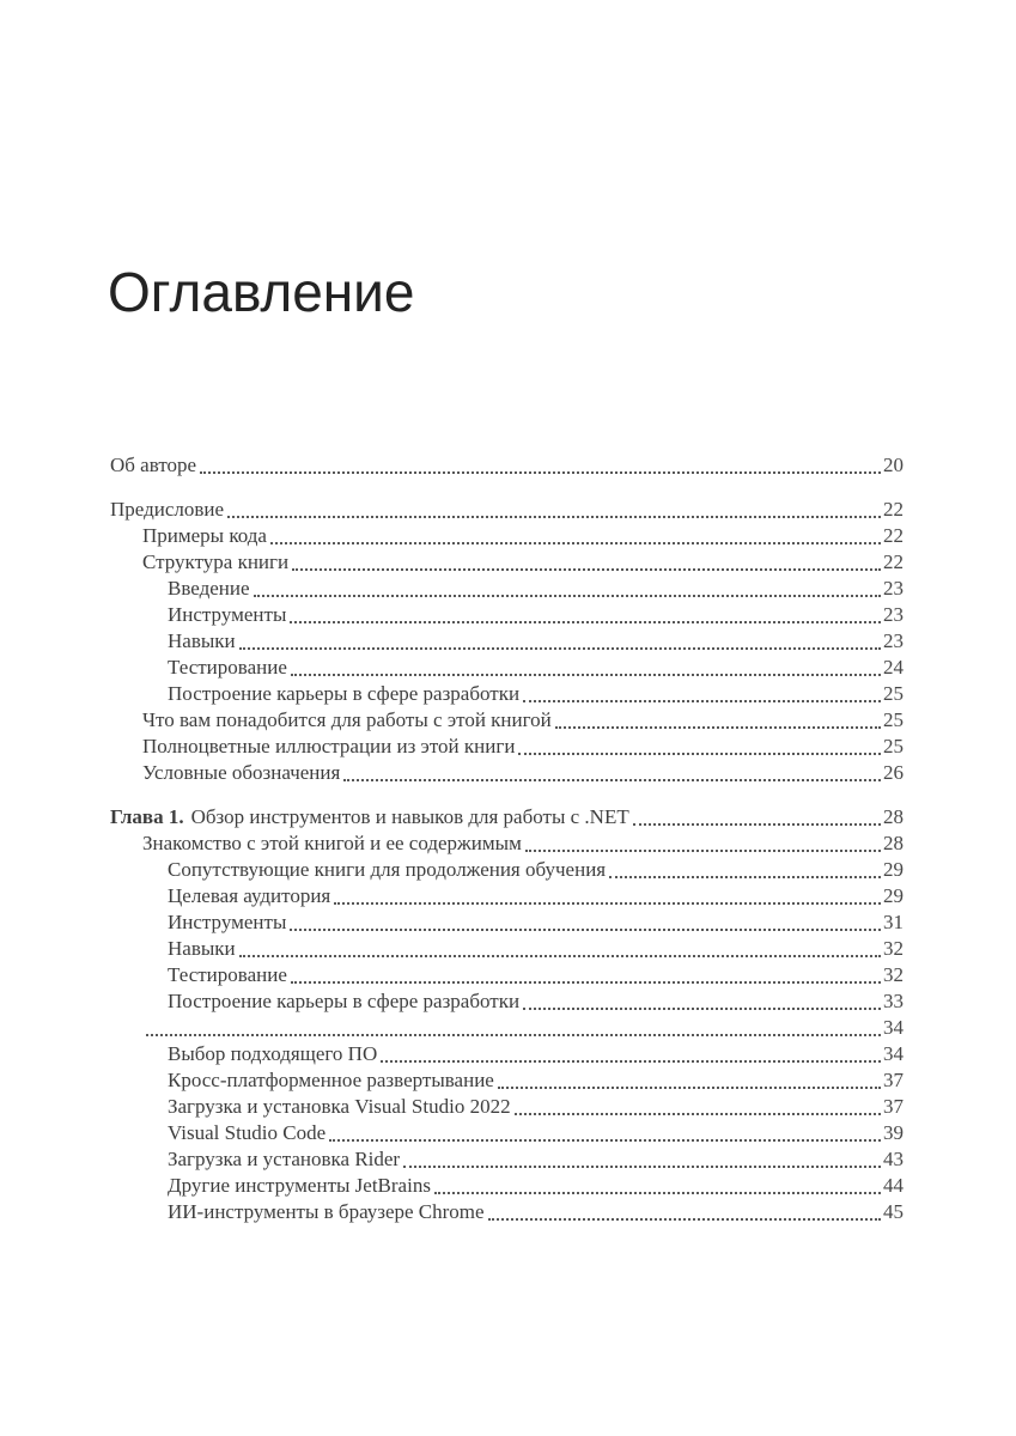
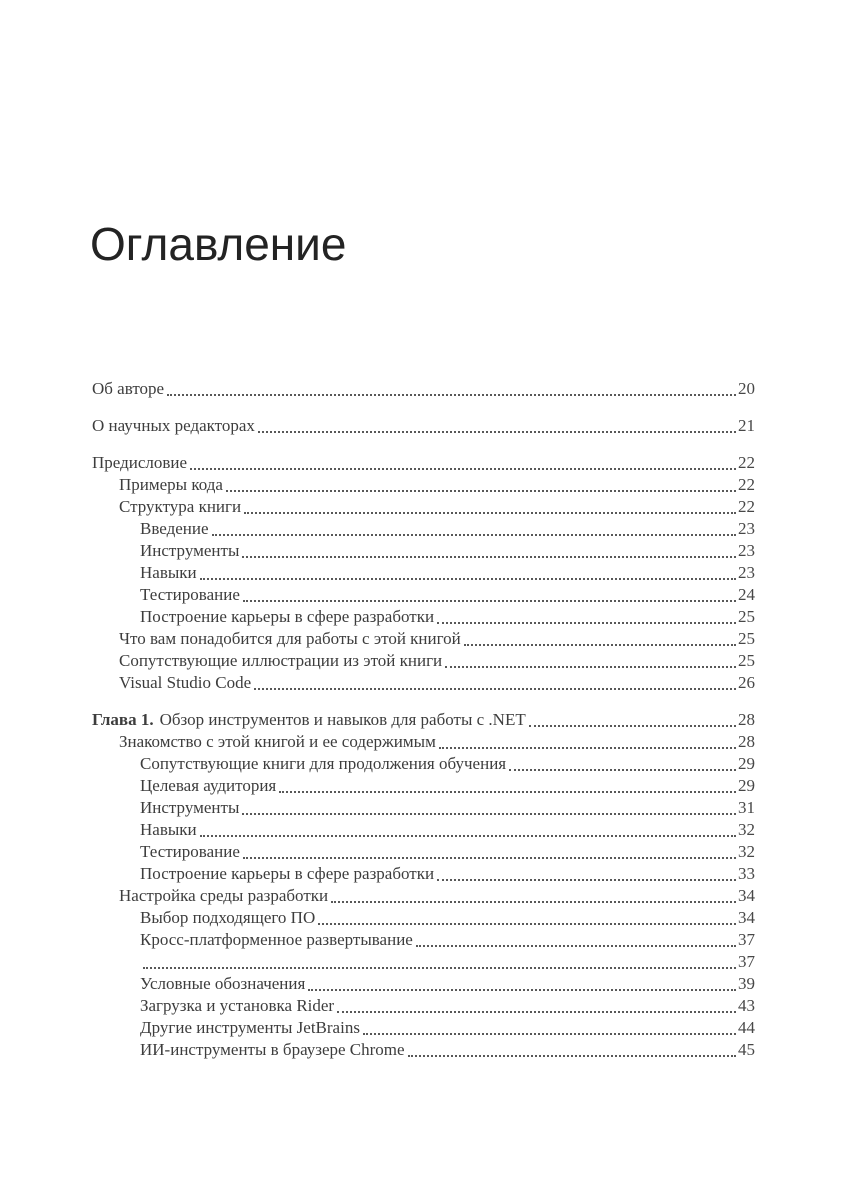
  Оглавление
  Об авторе
  20
+ О научных редакторах
+ 21
  Предисловие
  22
  Примеры кода
  22
  Структура книги
  22
  Введение
  23
  Инструменты
  23
  Навыки
  23
  Тестирование
  24
  Построение карьеры в сфере разработки
  25
  Что вам понадобится для работы с этой книгой
  25
- Полноцветные иллюстрации из этой книги
+ Сопутствующие иллюстрации из этой книги
  25
- Условные обозначения
+ Visual Studio Code
  26
  Глава 1. Обзор инструментов и навыков для работы с .NET
  28
  Знакомство с этой книгой и ее содержимым
  28
  Сопутствующие книги для продолжения обучения
  29
  Целевая аудитория
  29
  Инструменты
  31
  Навыки
  32
  Тестирование
  32
  Построение карьеры в сфере разработки
  33
+ Настройка среды разработки
  34
  Выбор подходящего ПО
  34
  Кросс-платформенное развертывание
  37
- Загрузка и установка Visual Studio 2022
  37
- Visual Studio Code
+ Условные обозначения
  39
  Загрузка и установка Rider
  43
  Другие инструменты JetBrains
  44
  ИИ-инструменты в браузере Chrome
  45
